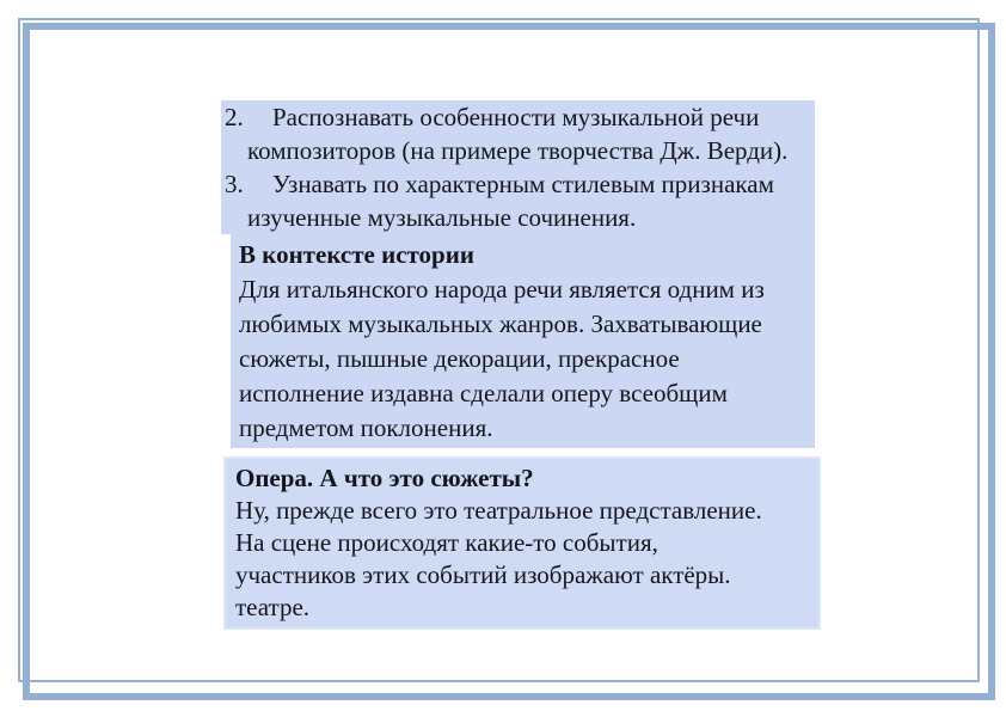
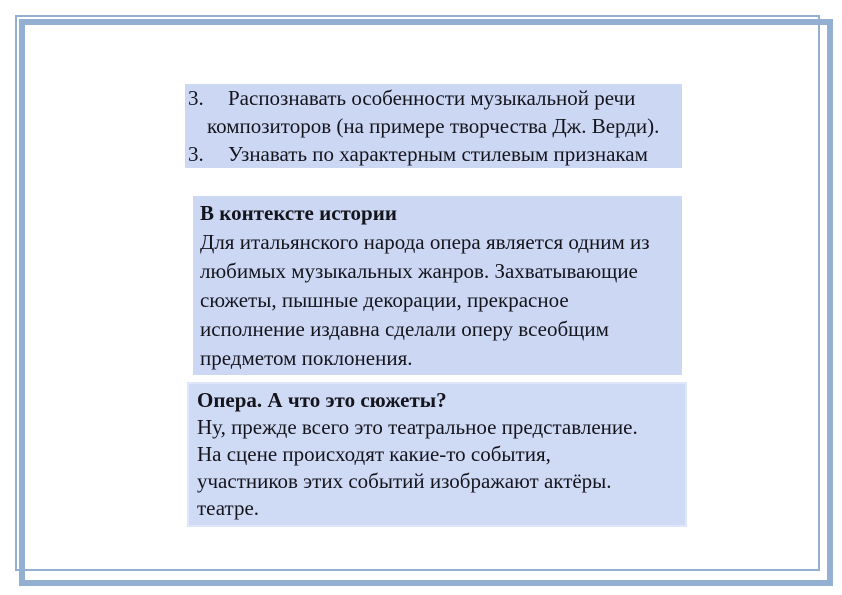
- 2. Распознавать особенности музыкальной речи
+ 3. Распознавать особенности музыкальной речи
  композиторов (на примере творчества Дж. Верди).
  3. Узнавать по характерным стилевым признакам
- изученные музыкальные сочинения.
  В контексте истории
- Для итальянского народа речи является одним из
+ Для итальянского народа опера является одним из
  любимых музыкальных жанров. Захватывающие
  сюжеты, пышные декорации, прекрасное
  исполнение издавна сделали оперу всеобщим
  предметом поклонения.
  Опера. А что это сюжеты?
  Ну, прежде всего это театральное представление.
  На сцене происходят какие-то события,
  участников этих событий изображают актёры.
  театре.
